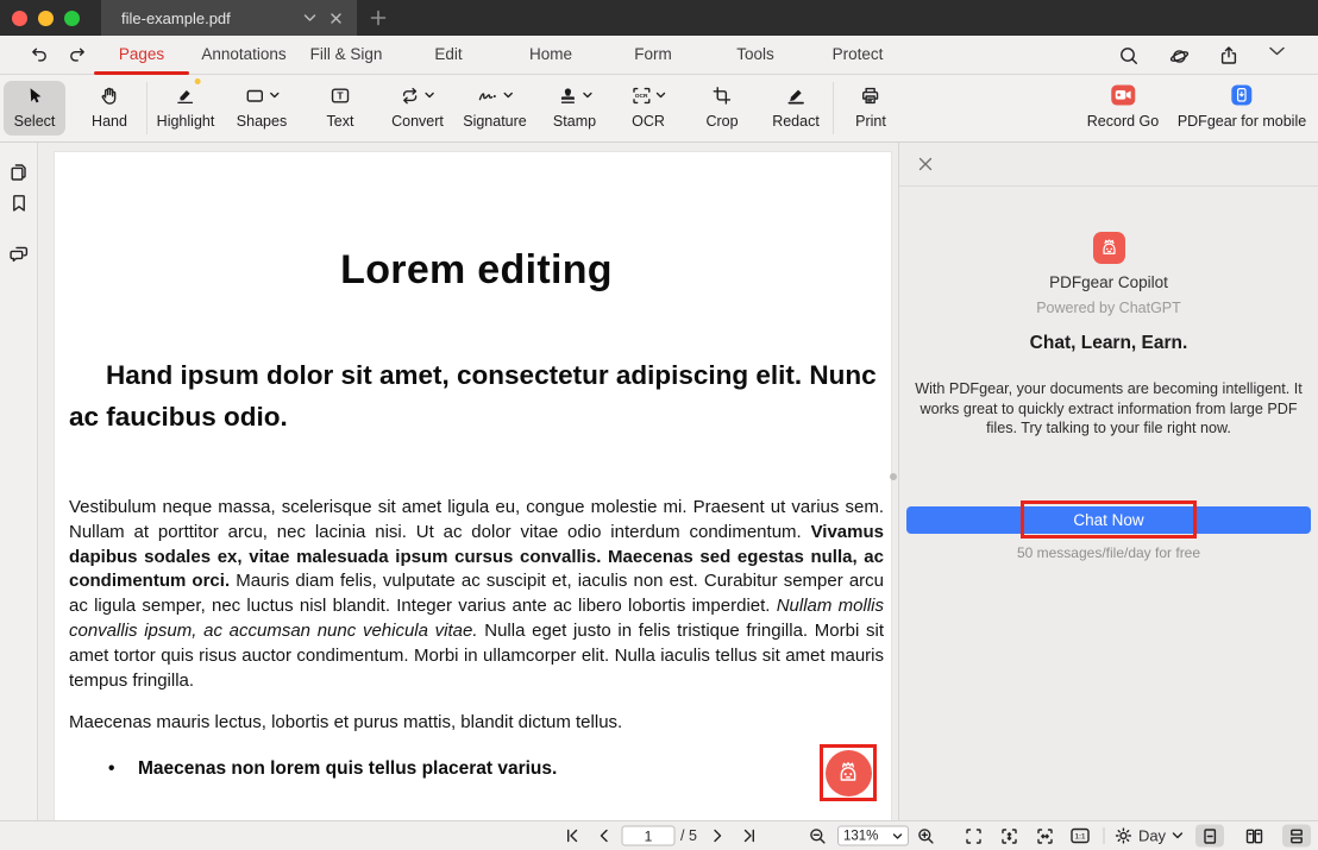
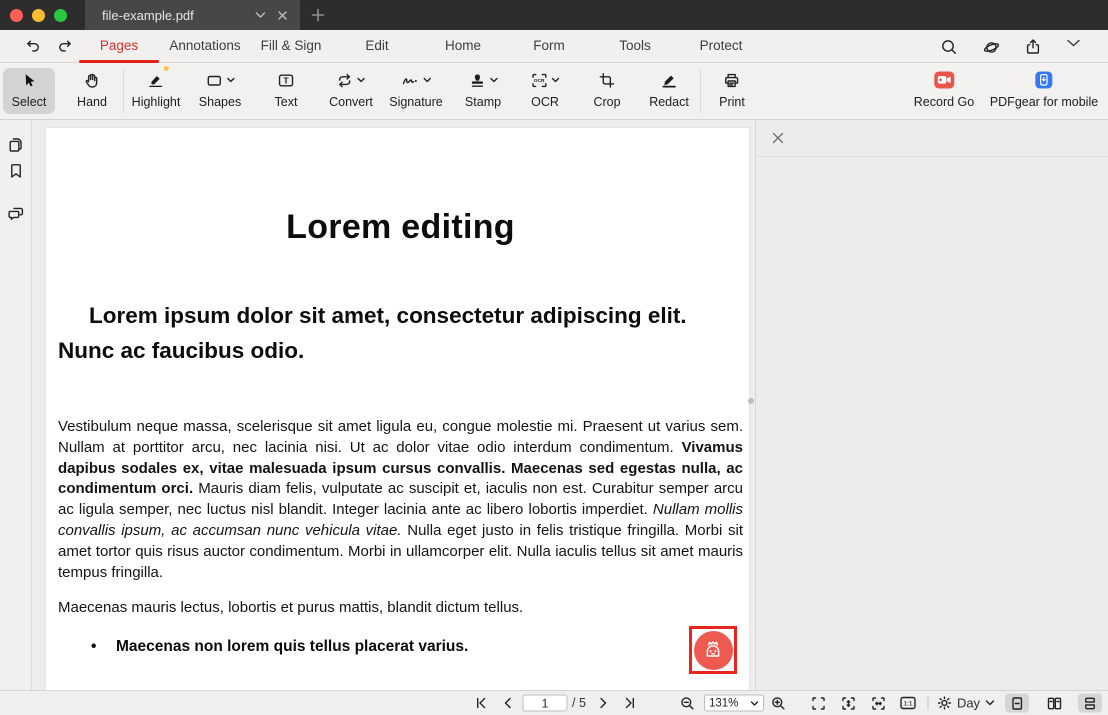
  file-example.pdf
  Pages
  Annotations
  Fill & Sign
  Edit
  Home
  Form
  Tools
  Protect
  Select
  Hand
  Highlight
  Shapes
  T
  Text
  Convert
  Signature
  Stamp
  OCR
  Crop
  Redact
  Print
  Record Go
  PDFgear for mobile
  Lorem editing
- Hand ipsum dolor sit amet, consectetur adipiscing elit. Nunc ac faucibus odio.
+ Lorem ipsum dolor sit amet, consectetur adipiscing elit. Nunc ac faucibus odio.
- Vestibulum neque massa, scelerisque sit amet ligula eu, congue molestie mi. Praesent ut varius sem. Nullam at porttitor arcu, nec lacinia nisi. Ut ac dolor vitae odio interdum condimentum. Vivamus dapibus sodales ex, vitae malesuada ipsum cursus convallis. Maecenas sed egestas nulla, ac condimentum orci. Mauris diam felis, vulputate ac suscipit et, iaculis non est. Curabitur semper arcu ac ligula semper, nec luctus nisl blandit. Integer varius ante ac libero lobortis imperdiet. Nullam mollis convallis ipsum, ac accumsan nunc vehicula vitae. Nulla eget justo in felis tristique fringilla. Morbi sit amet tortor quis risus auctor condimentum. Morbi in ullamcorper elit. Nulla iaculis tellus sit amet mauris tempus fringilla.
+ Vestibulum neque massa, scelerisque sit amet ligula eu, congue molestie mi. Praesent ut varius sem. Nullam at porttitor arcu, nec lacinia nisi. Ut ac dolor vitae odio interdum condimentum. Vivamus dapibus sodales ex, vitae malesuada ipsum cursus convallis. Maecenas sed egestas nulla, ac condimentum orci. Mauris diam felis, vulputate ac suscipit et, iaculis non est. Curabitur semper arcu ac ligula semper, nec luctus nisl blandit. Integer lacinia ante ac libero lobortis imperdiet. Nullam mollis convallis ipsum, ac accumsan nunc vehicula vitae. Nulla eget justo in felis tristique fringilla. Morbi sit amet tortor quis risus auctor condimentum. Morbi in ullamcorper elit. Nulla iaculis tellus sit amet mauris tempus fringilla.
  Maecenas mauris lectus, lobortis et purus mattis, blandit dictum tellus.
  •
  Maecenas non lorem quis tellus placerat varius.
- PDFgear Copilot
- Powered by ChatGPT
- Chat, Learn, Earn.
- With PDFgear, your documents are becoming intelligent. It works great to quickly extract information from large PDF files. Try talking to your file right now.
- Chat Now
- 50 messages/file/day for free
  1
  / 5
  131%
  Day
